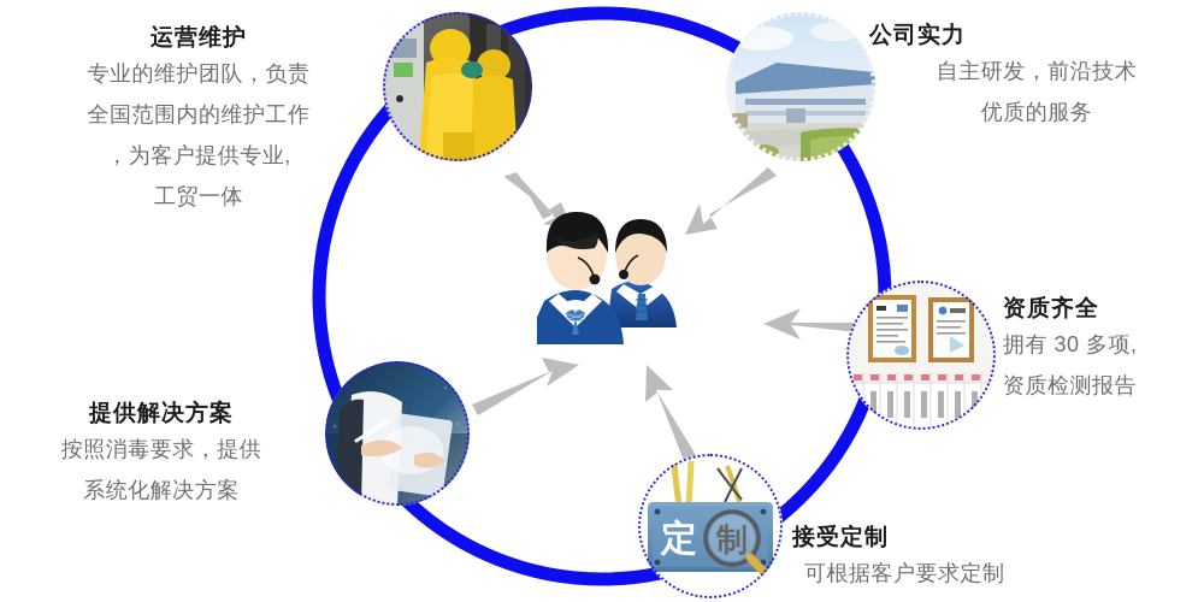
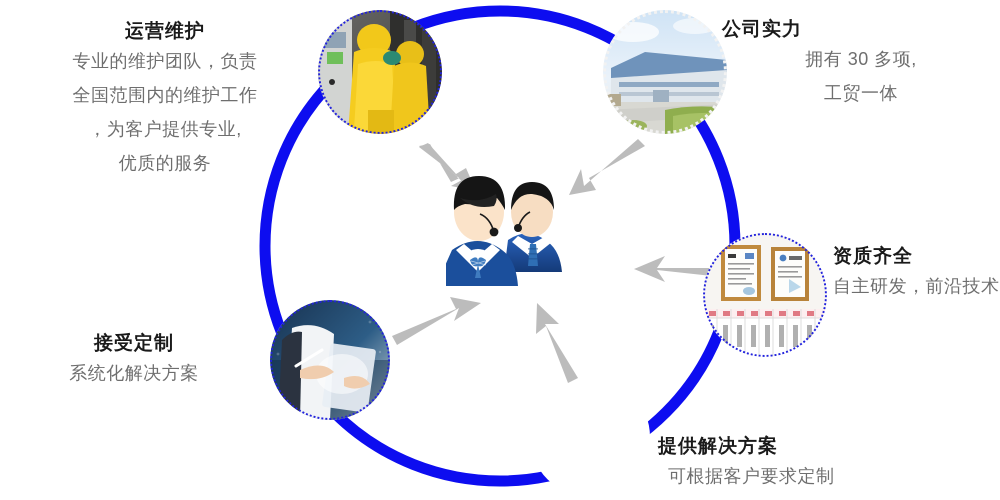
- 定
- 制
  运营维护
  专业的维护团队，负责
  全国范围内的维护工作
  ，为客户提供专业,
- 工贸一体
+ 优质的服务
  公司实力
- 自主研发，前沿技术
+ 拥有 30 多项,
- 优质的服务
+ 工贸一体
  资质齐全
- 拥有 30 多项,
+ 自主研发，前沿技术
- 资质检测报告
- 接受定制
+ 提供解决方案
  可根据客户要求定制
- 提供解决方案
+ 接受定制
- 按照消毒要求，提供
  系统化解决方案
